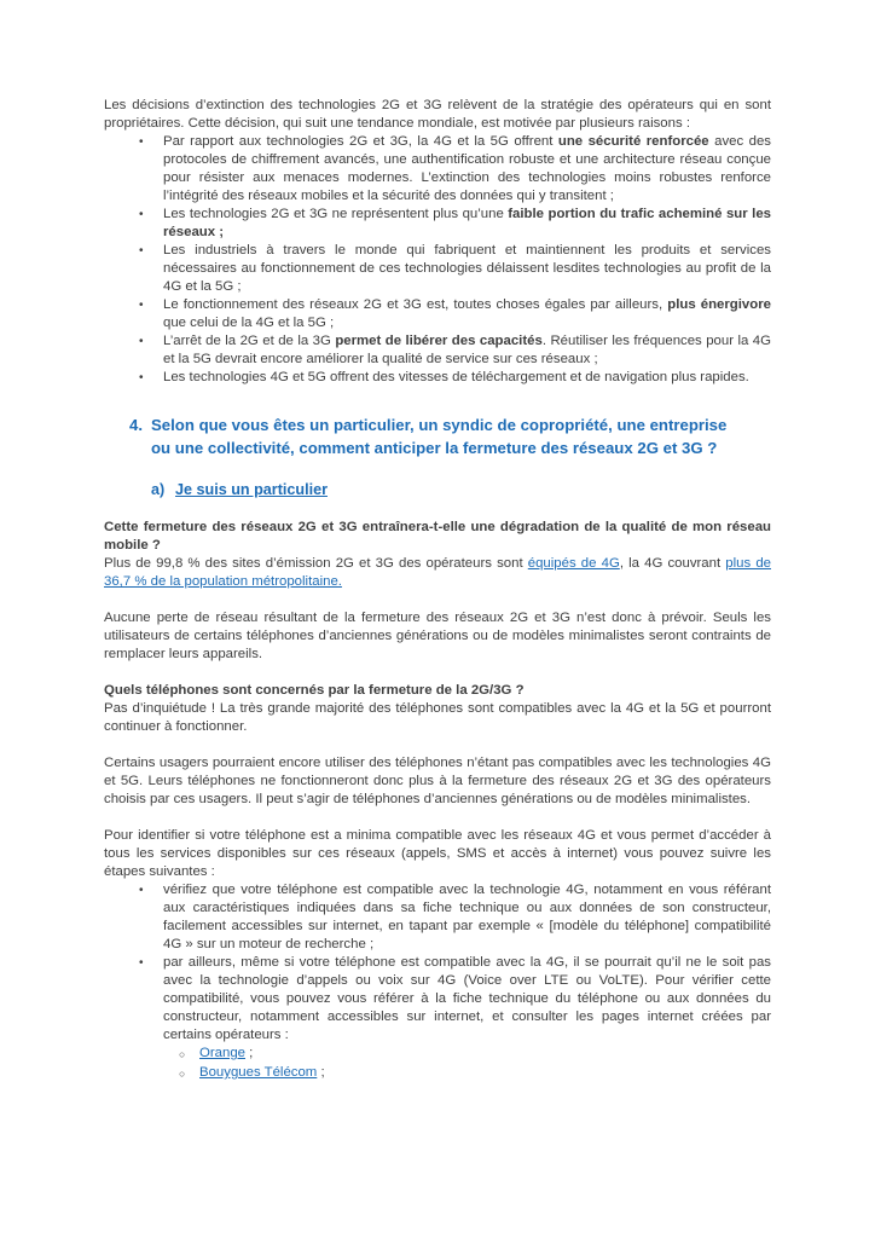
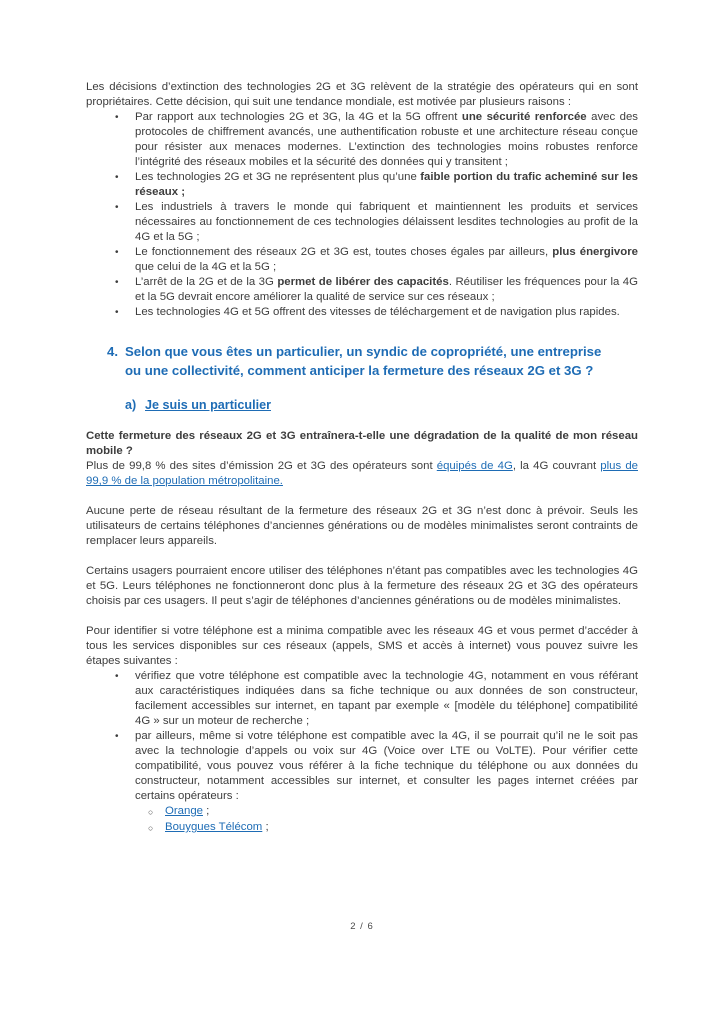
  Les décisions d’extinction des technologies 2G et 3G relèvent de la stratégie des opérateurs qui en sont propriétaires. Cette décision, qui suit une tendance mondiale, est motivée par plusieurs raisons :
  •
  Par rapport aux technologies 2G et 3G, la 4G et la 5G offrent une sécurité renforcée avec des protocoles de chiffrement avancés, une authentification robuste et une architecture réseau conçue pour résister aux menaces modernes. L’extinction des technologies moins robustes renforce l’intégrité des réseaux mobiles et la sécurité des données qui y transitent ;
  •
  Les technologies 2G et 3G ne représentent plus qu’une faible portion du trafic acheminé sur les réseaux ;
  •
  Les industriels à travers le monde qui fabriquent et maintiennent les produits et services nécessaires au fonctionnement de ces technologies délaissent lesdites technologies au profit de la 4G et la 5G ;
  •
  Le fonctionnement des réseaux 2G et 3G est, toutes choses égales par ailleurs, plus énergivore que celui de la 4G et la 5G ;
  •
  L’arrêt de la 2G et de la 3G permet de libérer des capacités. Réutiliser les fréquences pour la 4G et la 5G devrait encore améliorer la qualité de service sur ces réseaux ;
  •
  Les technologies 4G et 5G offrent des vitesses de téléchargement et de navigation plus rapides.
  4.
  Selon que vous êtes un particulier, un syndic de copropriété, une entreprise
  ou une collectivité, comment anticiper la fermeture des réseaux 2G et 3G ?
  a)
  Je suis un particulier
  Cette fermeture des réseaux 2G et 3G entraînera-t-elle une dégradation de la qualité de mon réseau mobile ?
- Plus de 99,8 % des sites d’émission 2G et 3G des opérateurs sont équipés de 4G, la 4G couvrant plus de 36,7 % de la population métropolitaine.
+ Plus de 99,8 % des sites d’émission 2G et 3G des opérateurs sont équipés de 4G, la 4G couvrant plus de 99,9 % de la population métropolitaine.
  Aucune perte de réseau résultant de la fermeture des réseaux 2G et 3G n’est donc à prévoir. Seuls les utilisateurs de certains téléphones d’anciennes générations ou de modèles minimalistes seront contraints de remplacer leurs appareils.
- Quels téléphones sont concernés par la fermeture de la 2G/3G ?
- Pas d’inquiétude ! La très grande majorité des téléphones sont compatibles avec la 4G et la 5G et pourront continuer à fonctionner.
  Certains usagers pourraient encore utiliser des téléphones n’étant pas compatibles avec les technologies 4G et 5G. Leurs téléphones ne fonctionneront donc plus à la fermeture des réseaux 2G et 3G des opérateurs choisis par ces usagers. Il peut s’agir de téléphones d’anciennes générations ou de modèles minimalistes.
  Pour identifier si votre téléphone est a minima compatible avec les réseaux 4G et vous permet d’accéder à tous les services disponibles sur ces réseaux (appels, SMS et accès à internet) vous pouvez suivre les étapes suivantes :
  •
  vérifiez que votre téléphone est compatible avec la technologie 4G, notamment en vous référant aux caractéristiques indiquées dans sa fiche technique ou aux données de son constructeur, facilement accessibles sur internet, en tapant par exemple « [modèle du téléphone] compatibilité 4G » sur un moteur de recherche ;
  •
  par ailleurs, même si votre téléphone est compatible avec la 4G, il se pourrait qu’il ne le soit pas avec la technologie d’appels ou voix sur 4G (Voice over LTE ou VoLTE). Pour vérifier cette compatibilité, vous pouvez vous référer à la fiche technique du téléphone ou aux données du constructeur, notamment accessibles sur internet, et consulter les pages internet créées par certains opérateurs :
  ○
  Orange ;
  ○
  Bouygues Télécom ;
+ 2 / 6
